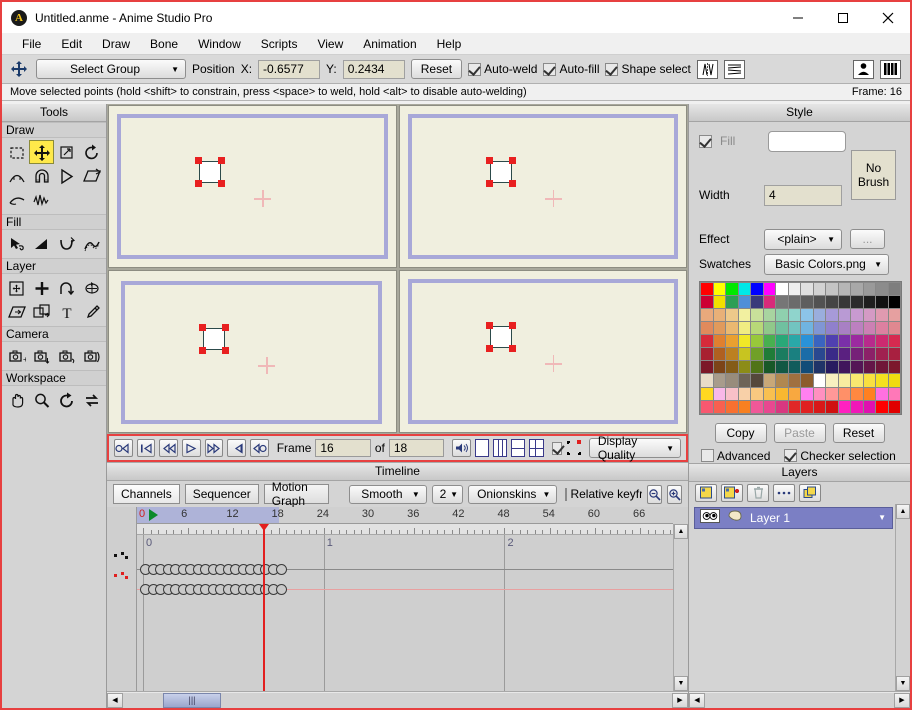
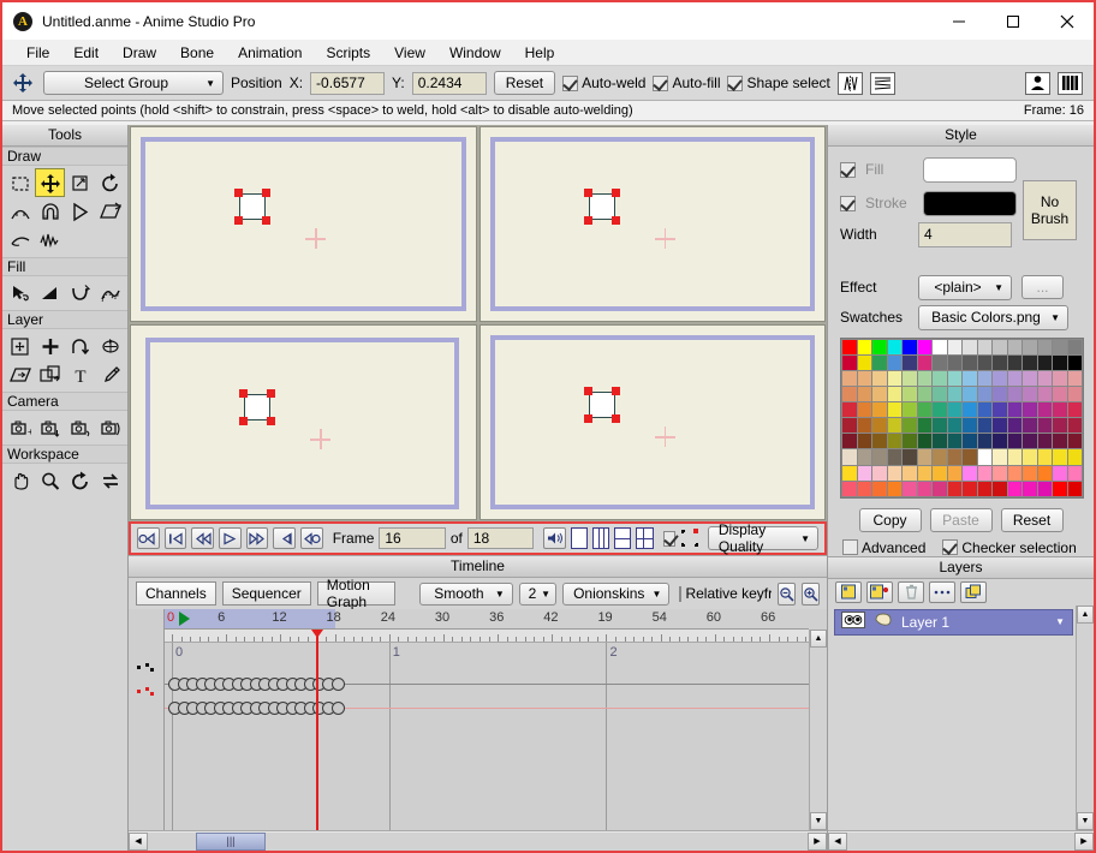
  A
  Untitled.anme - Anime Studio Pro
  File
  Edit
  Draw
  Bone
- Window
+ Animation
  Scripts
  View
- Animation
+ Window
  Help
  Select Group
  ▼
  Position
  X:
  -0.6577
  Y:
  0.2434
  Reset
  Auto-weld
  Auto-fill
  Shape select
  Move selected points (hold <shift> to constrain, press <space> to weld, hold <alt> to disable auto-welding)
  Frame: 16
  Tools
  Draw
  Fill
  Layer
  T
  Camera
  +
  Workspace
  Frame
  16
  of
  18
  Display Quality
  ▼
  Timeline
  Channels
  Sequencer
  Motion Graph
  Smooth
  ▼
  2
  ▼
  Onionskins
  ▼
  Relative keyfr
  0
  6
  12
  18
  24
  30
  36
  42
- 48
+ 19
  54
  60
  66
  0
  1
  2
  |||
  Style
  Fill
+ Stroke
  Width
  4
  No
  Brush
  Effect
  <plain>
  ▼
  ...
  Swatches
  Basic Colors.png
  ▼
  Copy
  Paste
  Reset
  Advanced
  Checker selection
  Layers
  Layer 1
  ▼
